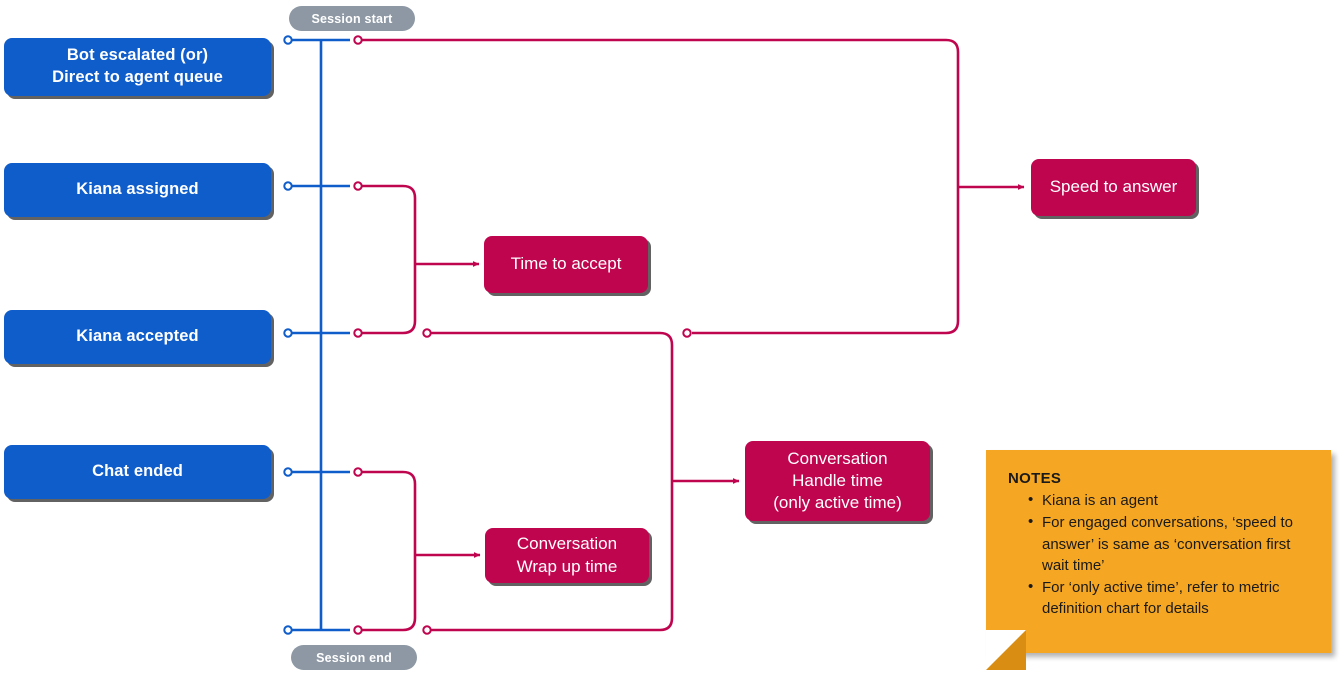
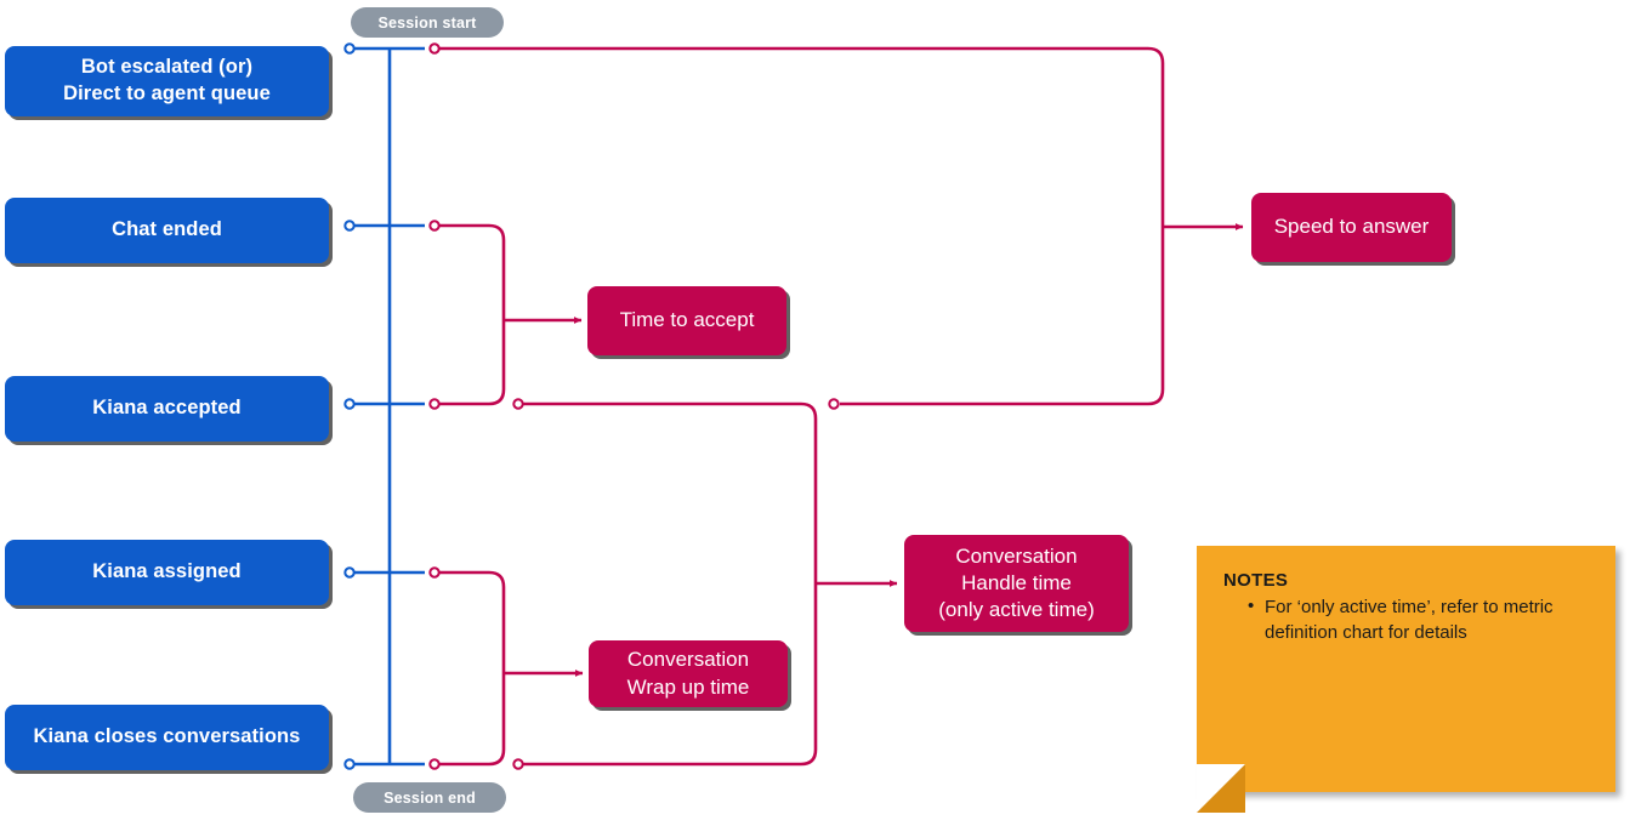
  Session start
  Session end
  Bot escalated (or)
  Direct to agent queue
- Kiana assigned
+ Chat ended
  Kiana accepted
- Chat ended
+ Kiana assigned
+ Kiana closes conversations
  Time to accept
  Speed to answer
  Conversation
  Wrap up time
  Conversation
  Handle time
  (only active time)
  NOTES
- Kiana is an agent
- For engaged conversations, ‘speed to answer’ is same as ‘conversation first wait time’
  For ‘only active time’, refer to metric definition chart for details
